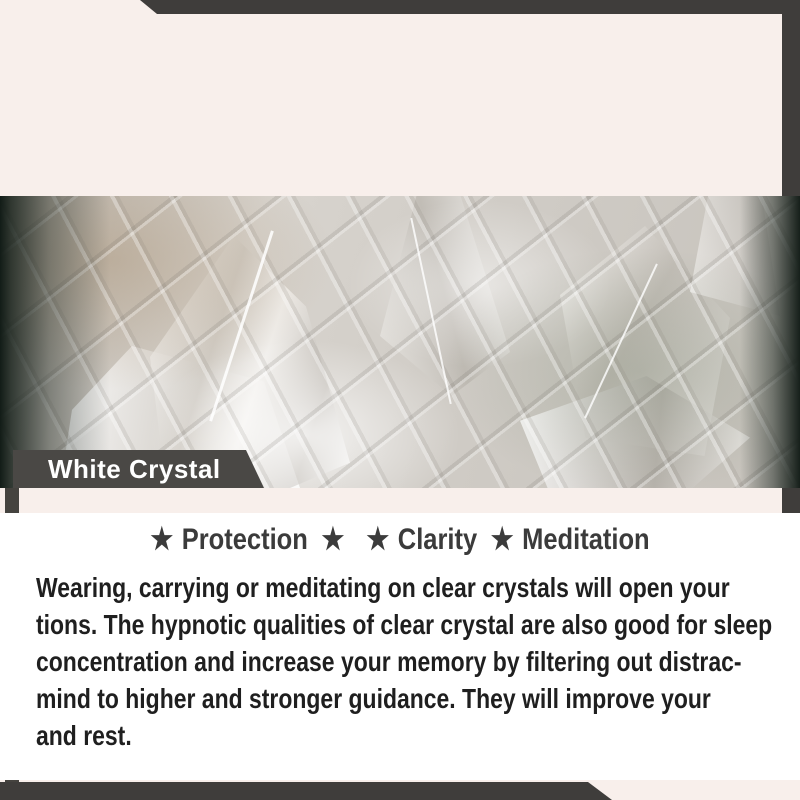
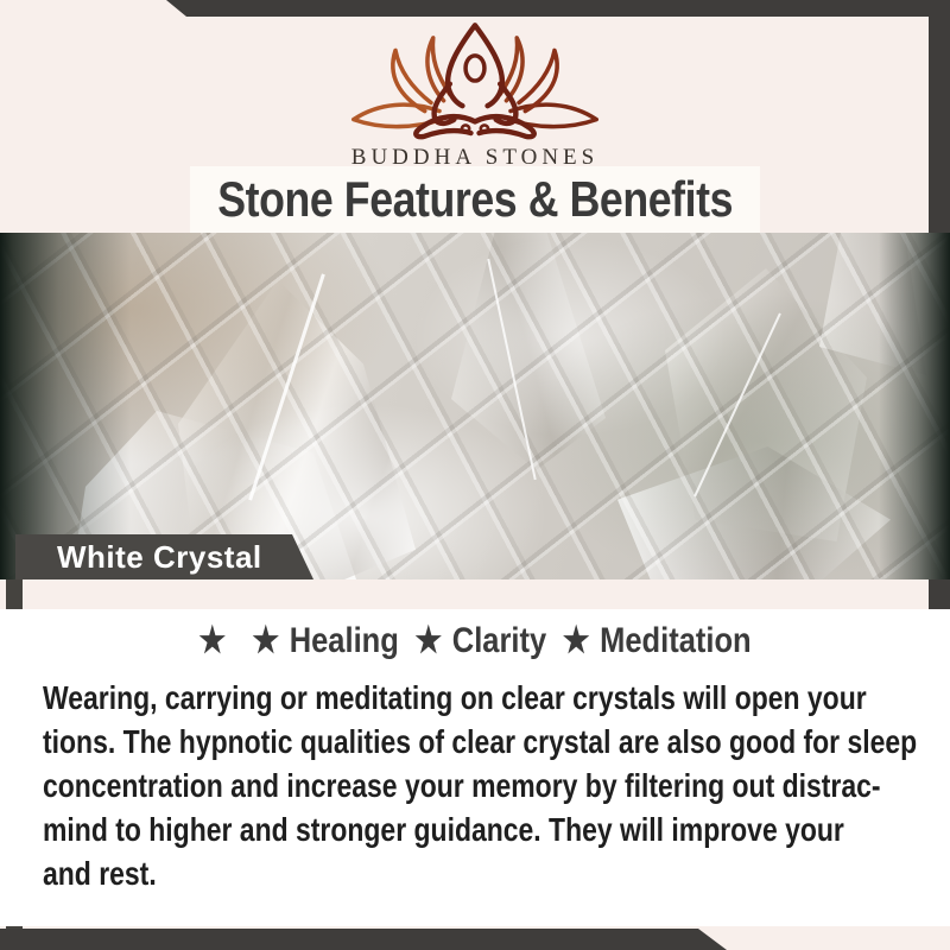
+ BUDDHA STONES
+ Stone Features & Benefits
  White Crystal
  ★
- Protection
  ★
+ Healing
  ★
  Clarity
  ★
  Meditation
  Wearing, carrying or meditating on clear crystals will open your
  tions. The hypnotic qualities of clear crystal are also good for sleep
  concentration and increase your memory by filtering out distrac-
  mind to higher and stronger guidance. They will improve your
  and rest.
